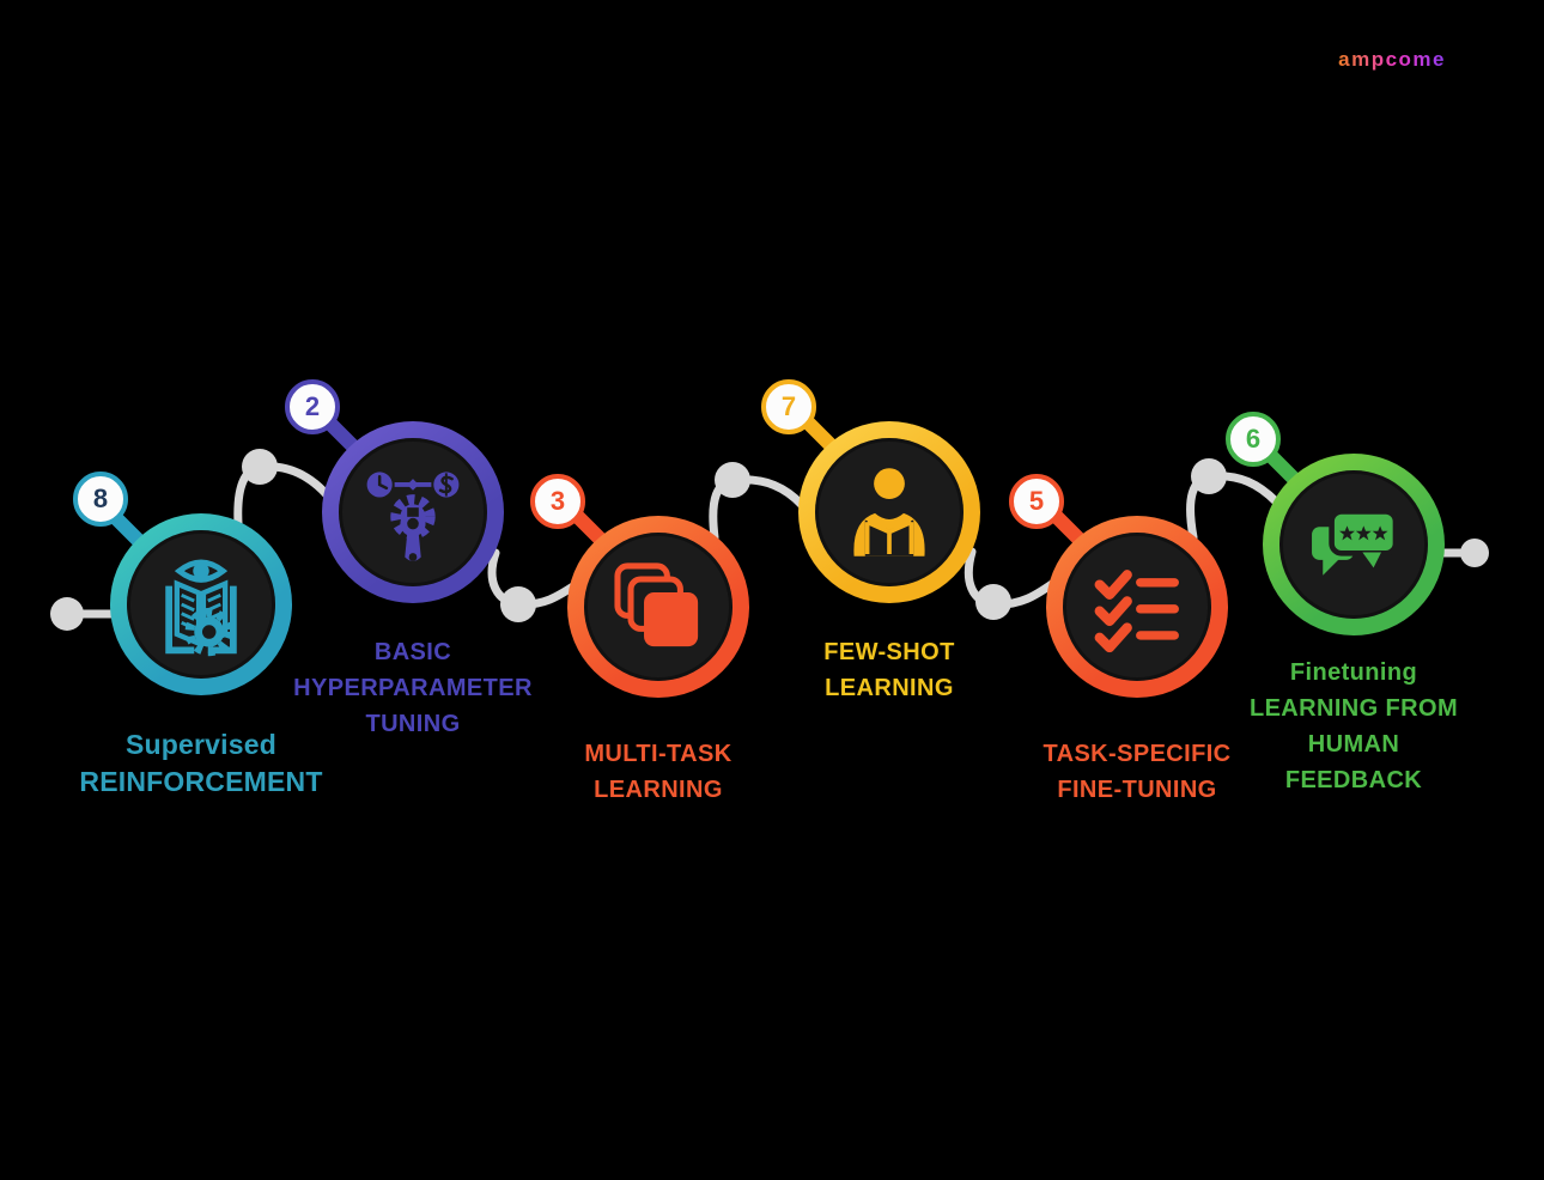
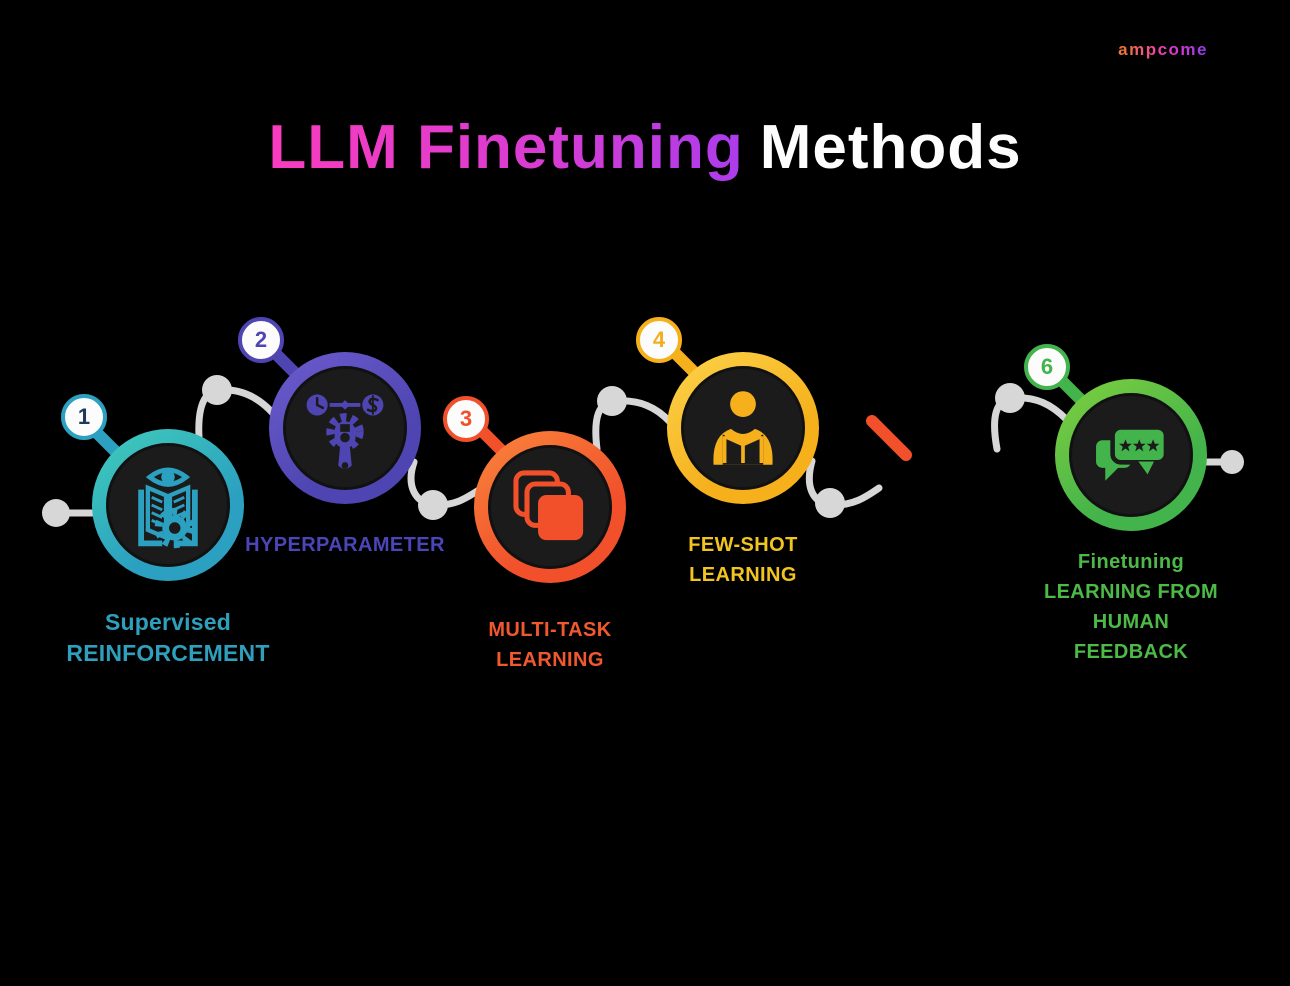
  ampcome
+ LLM Finetuning Methods
- 8
+ 1
  Supervised
  REINFORCEMENT
  2
- BASIC
  HYPERPARAMETER
- TUNING
  3
  MULTI-TASK
  LEARNING
- 7
+ 4
  FEW-SHOT
  LEARNING
- 5
- TASK-SPECIFIC
- FINE-TUNING
  6
  Finetuning
  LEARNING FROM
  HUMAN
  FEEDBACK
